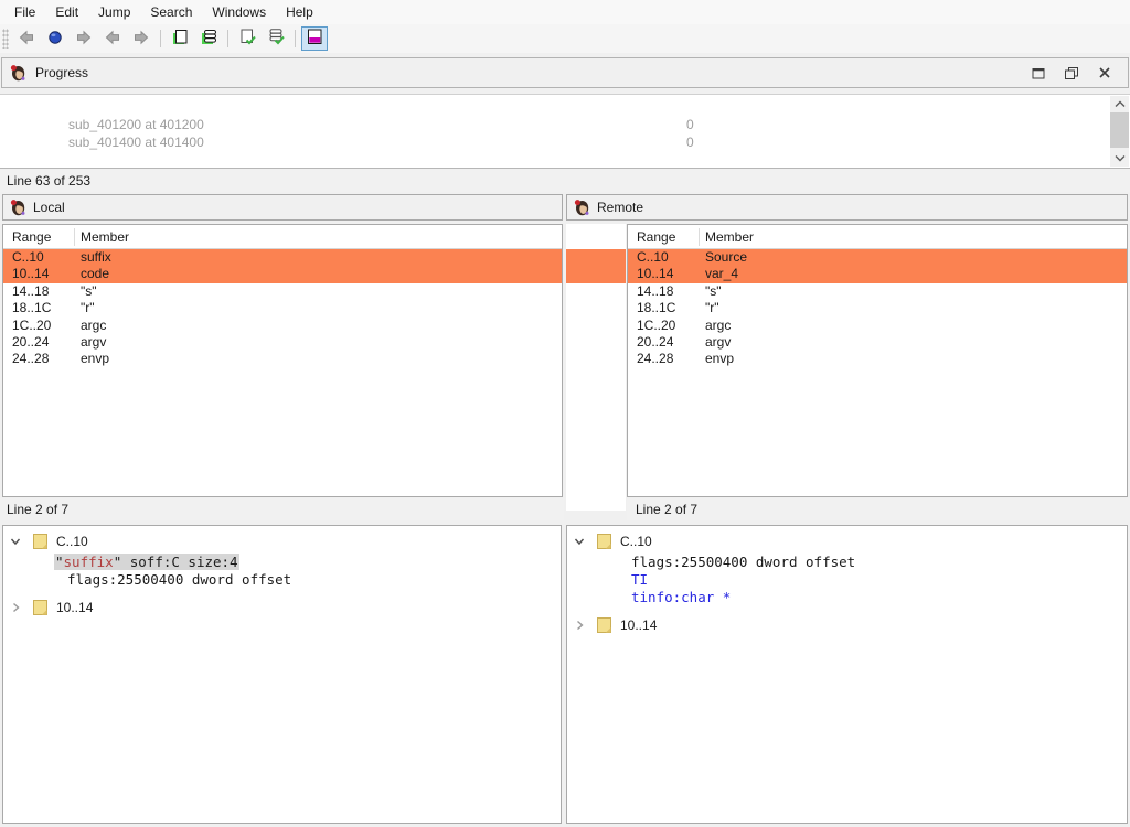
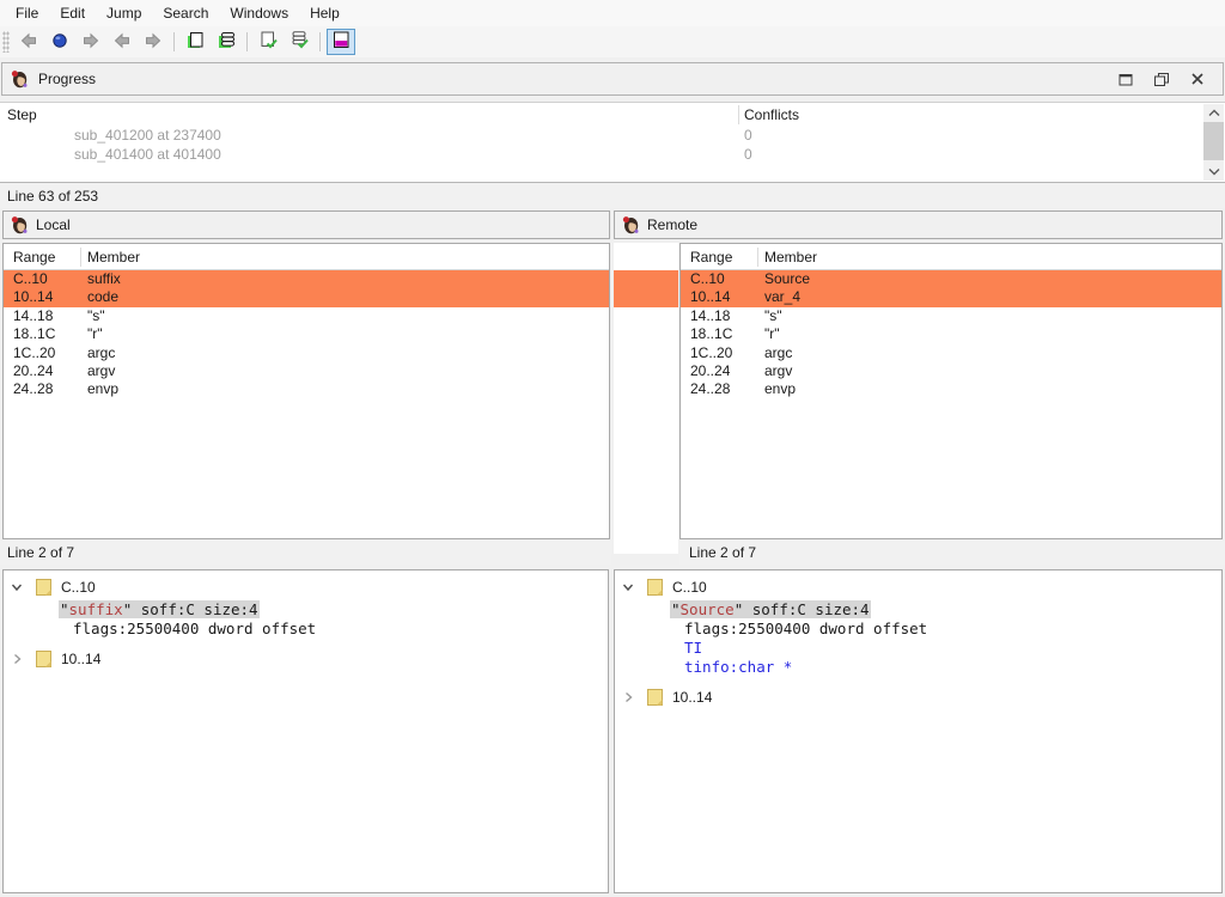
  File
  Edit
  Jump
  Search
  Windows
  Help
  Progress
+ Step
+ Conflicts
- sub_401200 at 401200
+ sub_401200 at 237400
  0
  sub_401400 at 401400
  0
  Line 63 of 253
  Local
  Remote
  Range
  Member
  C..10
  suffix
  10..14
  code
  14..18
  "s"
  18..1C
  "r"
  1C..20
  argc
  20..24
  argv
  24..28
  envp
  Range
  Member
  C..10
  Source
  10..14
  var_4
  14..18
  "s"
  18..1C
  "r"
  1C..20
  argc
  20..24
  argv
  24..28
  envp
  Line 2 of 7
  Line 2 of 7
  C..10
  "suffix" soff:C size:4
  flags:25500400 dword offset
  10..14
  C..10
+ "Source" soff:C size:4
  flags:25500400 dword offset
  TI
  tinfo:char *
  10..14
